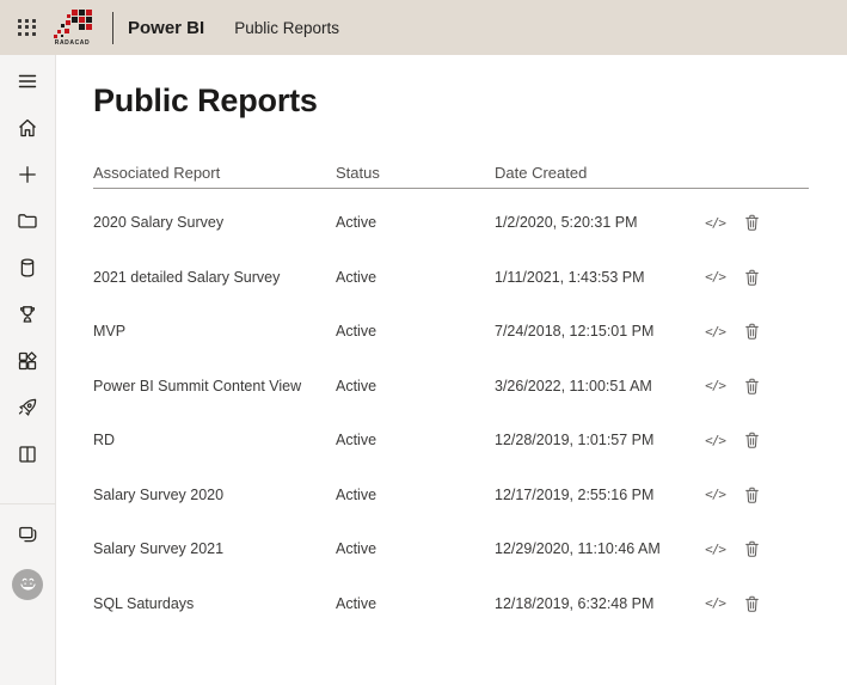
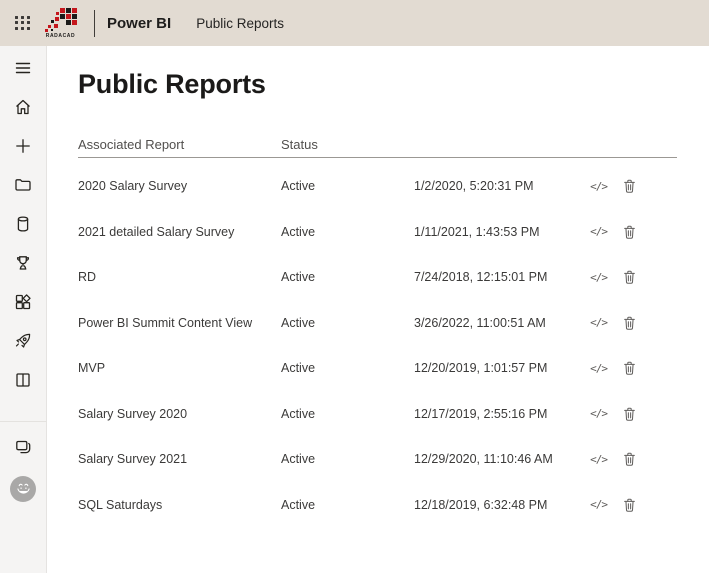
  Power BI
  Public Reports
  Public Reports
  Associated Report
  Status
- Date Created
  2020 Salary Survey
  Active
  1/2/2020, 5:20:31 PM
  </>
  2021 detailed Salary Survey
  Active
  1/11/2021, 1:43:53 PM
  </>
- MVP
+ RD
  Active
  7/24/2018, 12:15:01 PM
  </>
  Power BI Summit Content View
  Active
  3/26/2022, 11:00:51 AM
  </>
- RD
+ MVP
  Active
- 12/28/2019, 1:01:57 PM
+ 12/20/2019, 1:01:57 PM
  </>
  Salary Survey 2020
  Active
  12/17/2019, 2:55:16 PM
  </>
  Salary Survey 2021
  Active
  12/29/2020, 11:10:46 AM
  </>
  SQL Saturdays
  Active
  12/18/2019, 6:32:48 PM
  </>
